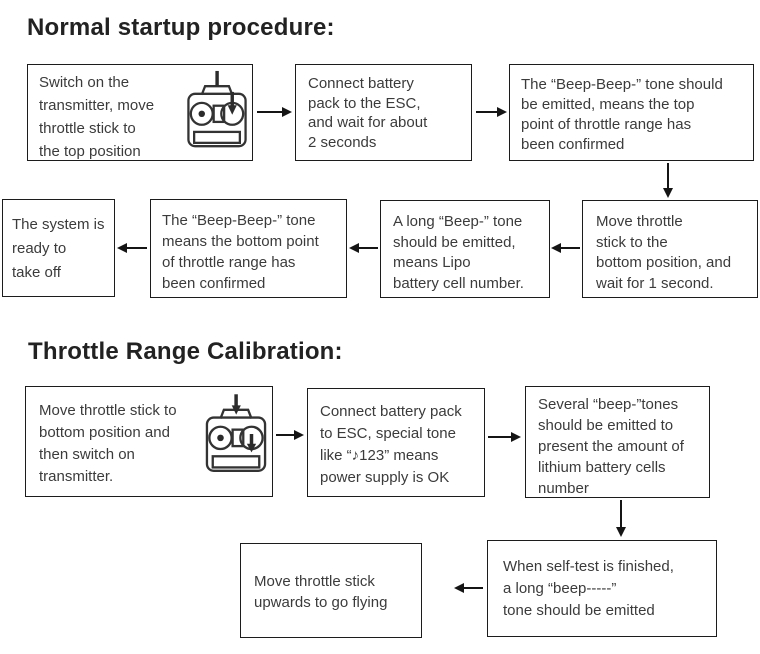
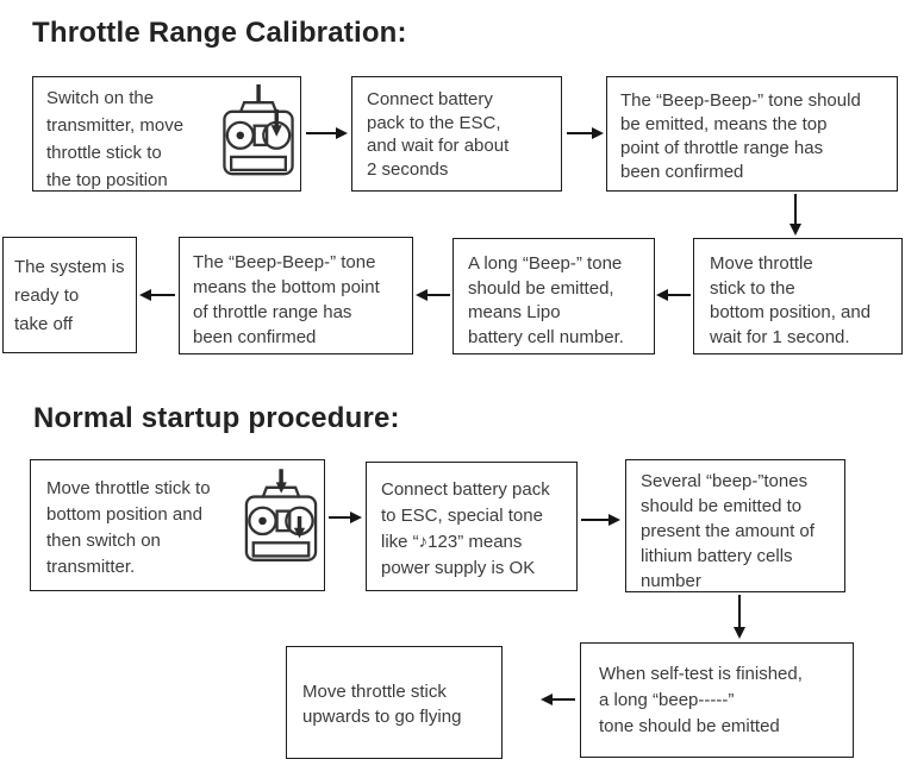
- Normal startup procedure:
+ Throttle Range Calibration:
  Switch on the
  transmitter, move
  throttle stick to
  the top position
  Connect battery
  pack to the ESC,
  and wait for about
  2 seconds
  The “Beep-Beep-” tone should
  be emitted, means the top
  point of throttle range has
  been confirmed
  Move throttle
  stick to the
  bottom position, and
  wait for 1 second.
  A long “Beep-” tone
  should be emitted,
  means Lipo
  battery cell number.
  The “Beep-Beep-” tone
  means the bottom point
  of throttle range has
  been confirmed
  The system is
  ready to
  take off
- Throttle Range Calibration:
+ Normal startup procedure:
  Move throttle stick to
  bottom position and
  then switch on
  transmitter.
  Connect battery pack
  to ESC, special tone
  like “♪123” means
  power supply is OK
  Several “beep-”tones
  should be emitted to
  present the amount of
  lithium battery cells
  number
  When self-test is finished,
  a long “beep-----”
  tone should be emitted
  Move throttle stick
  upwards to go flying
